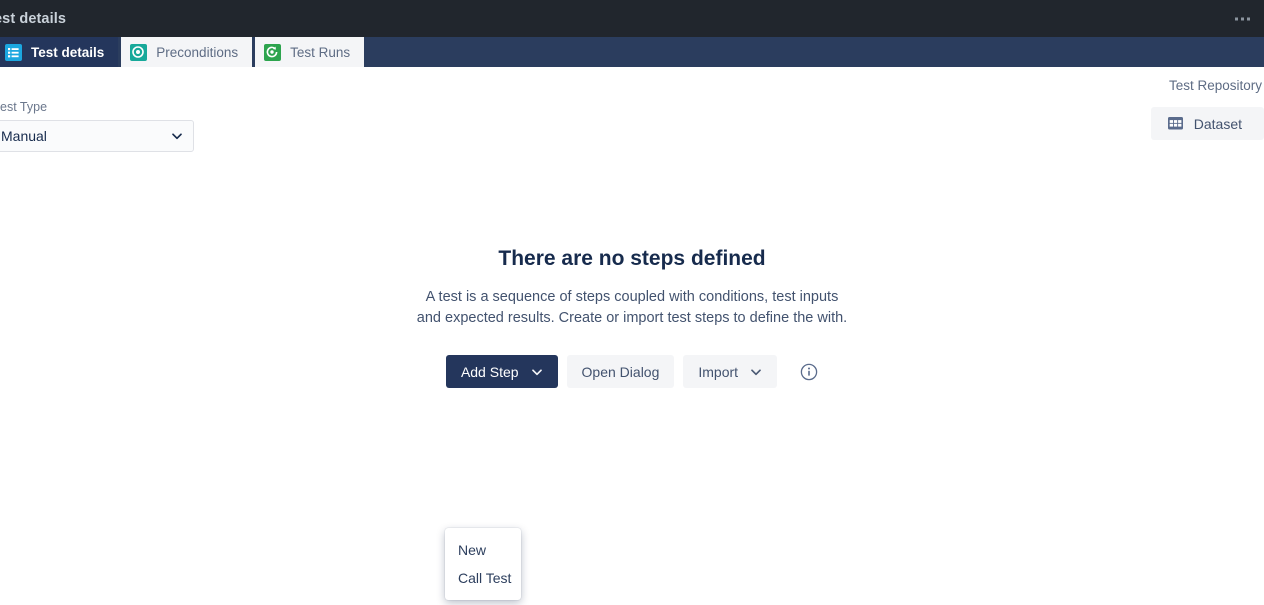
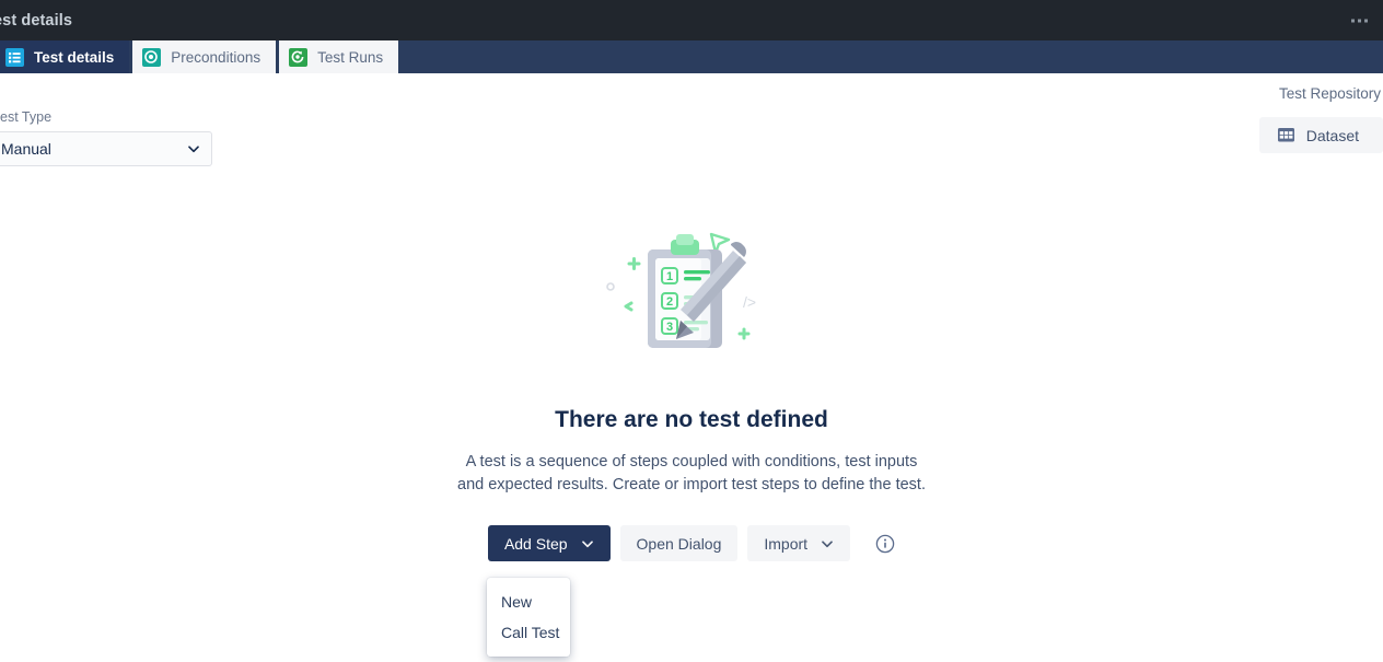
  st details
  Test details
  Preconditions
  Test Runs
  est Type
  Manual
  Test Repository
  Dataset
+ />
+ 1
+ 2
+ 3
- There are no steps defined
+ There are no test defined
- A test is a sequence of steps coupled with conditions, test inputs and expected results. Create or import test steps to define the with.
+ A test is a sequence of steps coupled with conditions, test inputs and expected results. Create or import test steps to define the test.
  Add Step
  Open Dialog
  Import
  New
  Call Test
